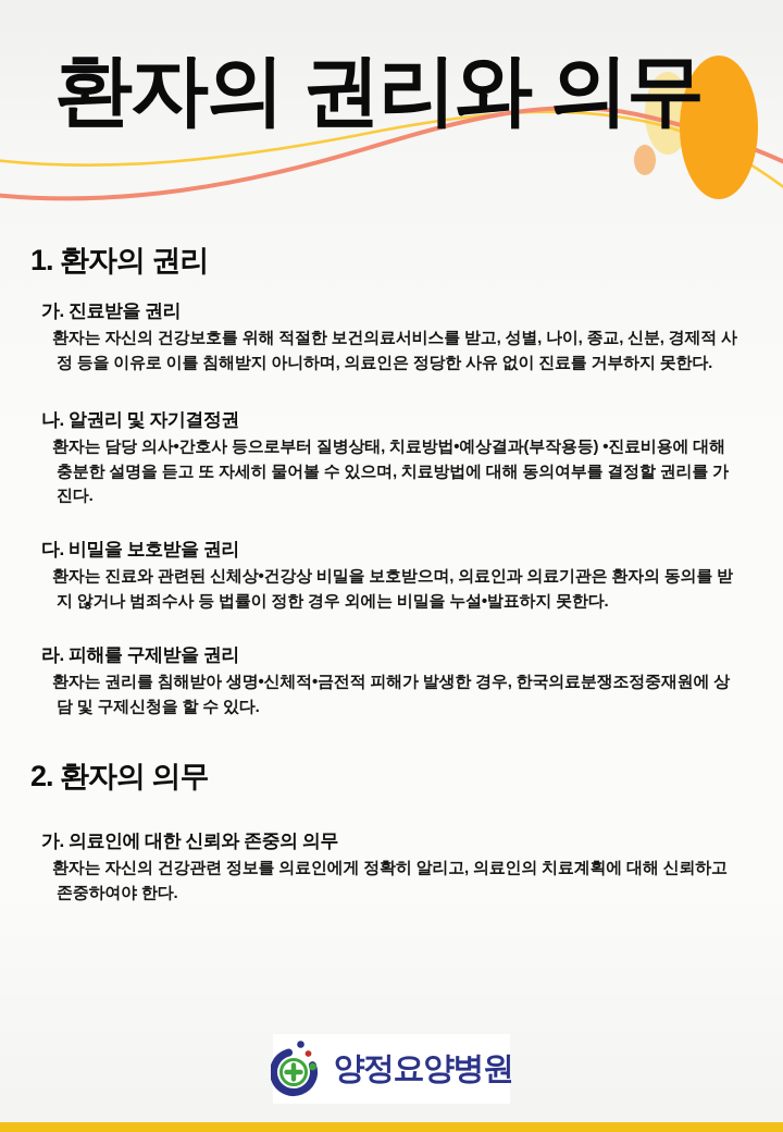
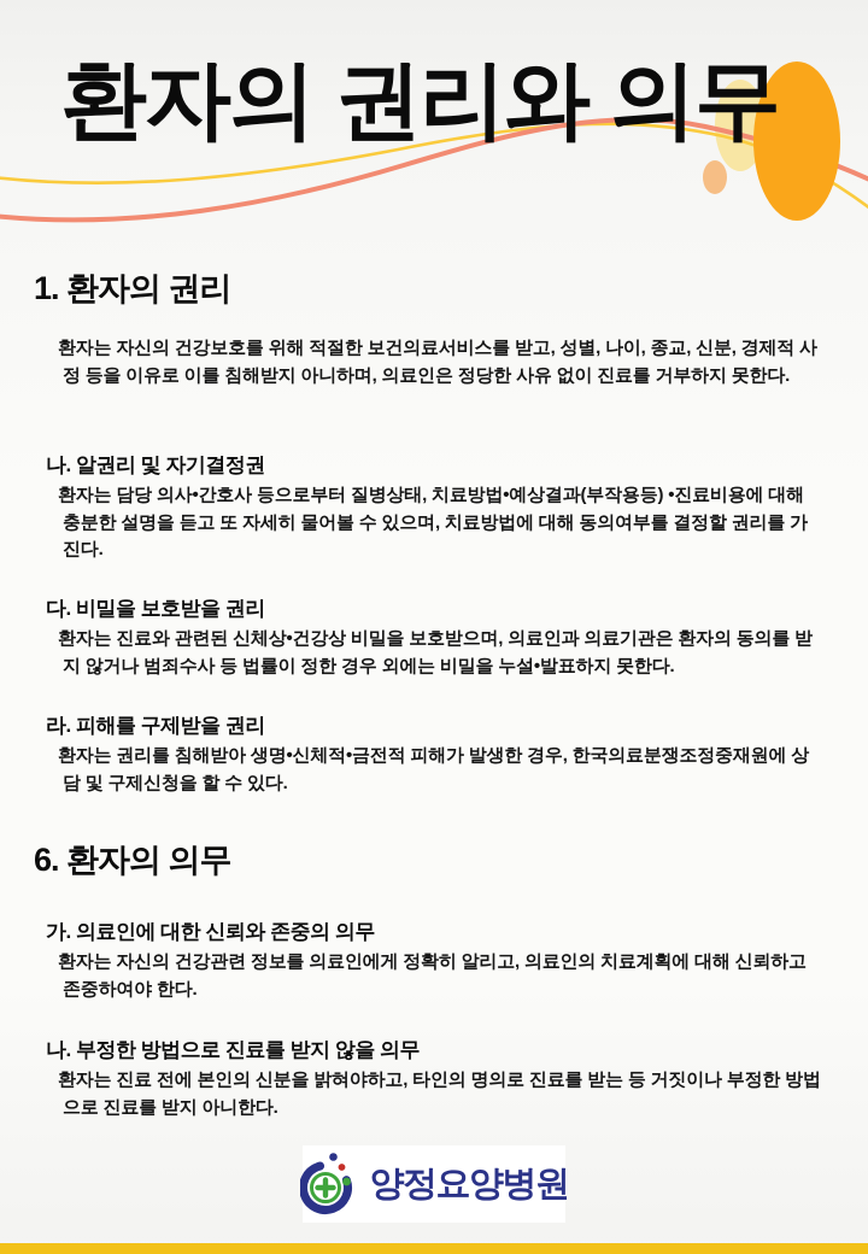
  환자의 권리와 의무
  1. 환자의 권리
- 가. 진료받을 권리
  환자는 자신의 건강보호를 위해 적절한 보건의료서비스를 받고, 성별, 나이, 종교, 신분, 경제적 사
  정 등을 이유로 이를 침해받지 아니하며, 의료인은 정당한 사유 없이 진료를 거부하지 못한다.
  나. 알권리 및 자기결정권
  환자는 담당 의사•간호사 등으로부터 질병상태, 치료방법•예상결과(부작용등) •진료비용에 대해
  충분한 설명을 듣고 또 자세히 물어볼 수 있으며, 치료방법에 대해 동의여부를 결정할 권리를 가
  진다.
  다. 비밀을 보호받을 권리
  환자는 진료와 관련된 신체상•건강상 비밀을 보호받으며, 의료인과 의료기관은 환자의 동의를 받
  지 않거나 범죄수사 등 법률이 정한 경우 외에는 비밀을 누설•발표하지 못한다.
  라. 피해를 구제받을 권리
  환자는 권리를 침해받아 생명•신체적•금전적 피해가 발생한 경우, 한국의료분쟁조정중재원에 상
  담 및 구제신청을 할 수 있다.
- 2. 환자의 의무
+ 6. 환자의 의무
  가. 의료인에 대한 신뢰와 존중의 의무
  환자는 자신의 건강관련 정보를 의료인에게 정확히 알리고, 의료인의 치료계획에 대해 신뢰하고
  존중하여야 한다.
+ 나. 부정한 방법으로 진료를 받지 않을 의무
+ 환자는 진료 전에 본인의 신분을 밝혀야하고, 타인의 명의로 진료를 받는 등 거짓이나 부정한 방법
+ 으로 진료를 받지 아니한다.
  양정요양병원
